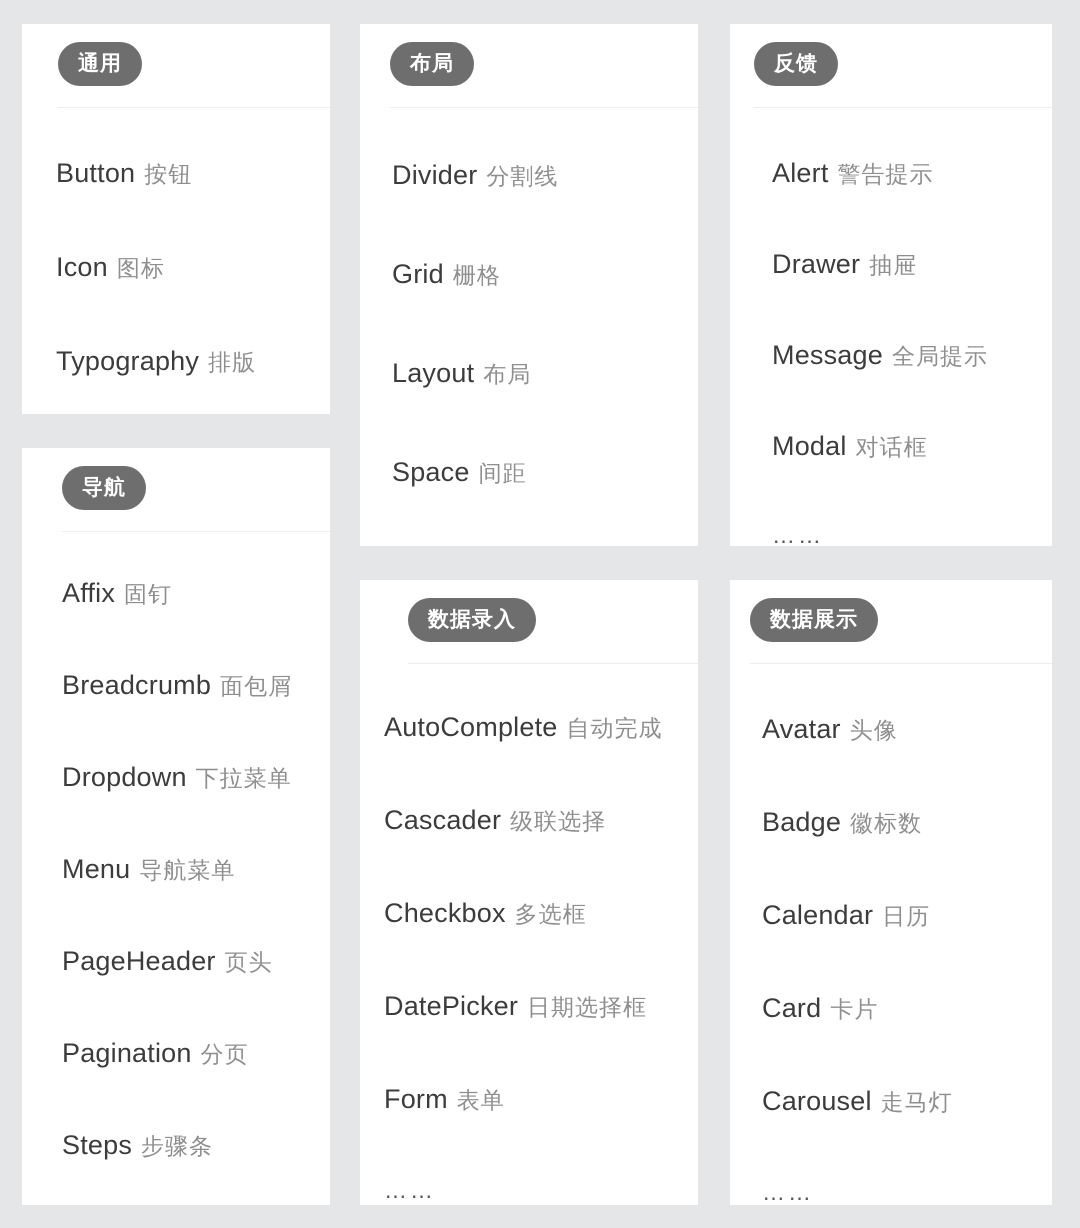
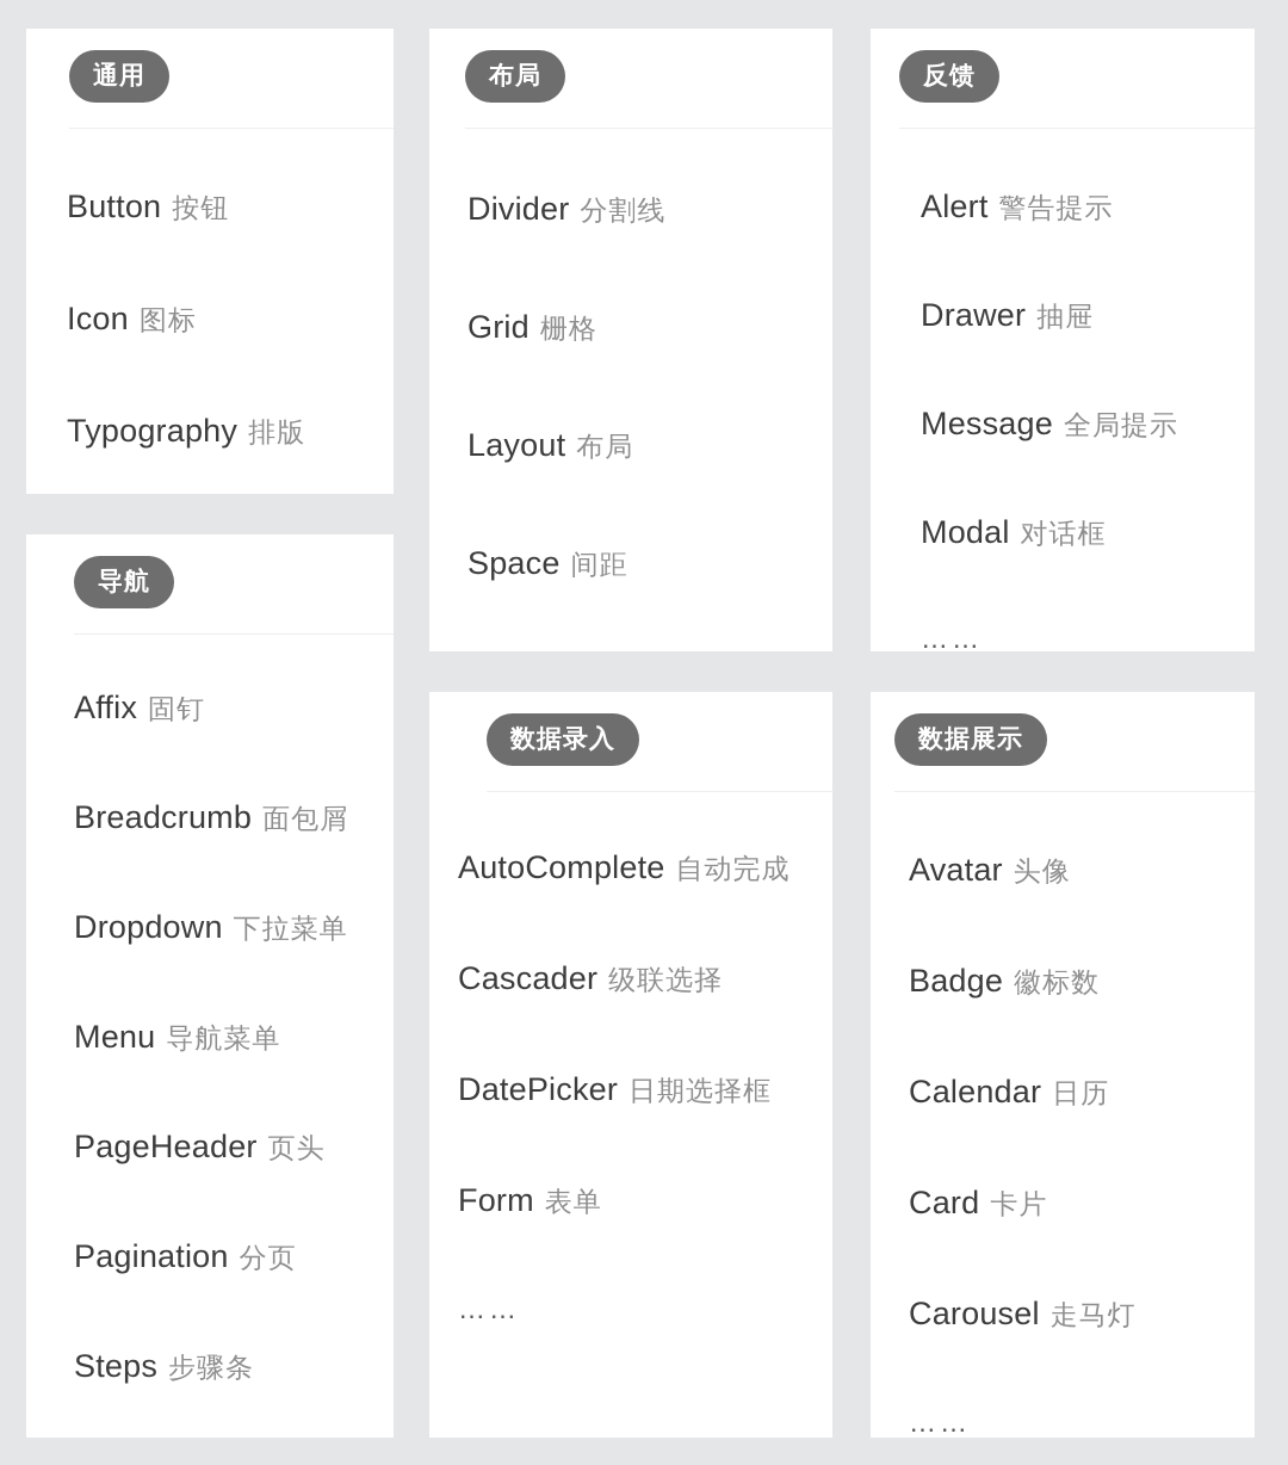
  通用
  Button 按钮
  Icon 图标
  Typography 排版
  导航
  Affix 固钉
  Breadcrumb 面包屑
  Dropdown 下拉菜单
  Menu 导航菜单
  PageHeader 页头
  Pagination 分页
  Steps 步骤条
  布局
  Divider 分割线
  Grid 栅格
  Layout 布局
  Space 间距
  数据录入
  AutoComplete 自动完成
  Cascader 级联选择
- Checkbox 多选框
  DatePicker 日期选择框
  Form 表单
  ……
  反馈
  Alert 警告提示
  Drawer 抽屉
  Message 全局提示
  Modal 对话框
  ……
  数据展示
  Avatar 头像
  Badge 徽标数
  Calendar 日历
  Card 卡片
  Carousel 走马灯
  ……
